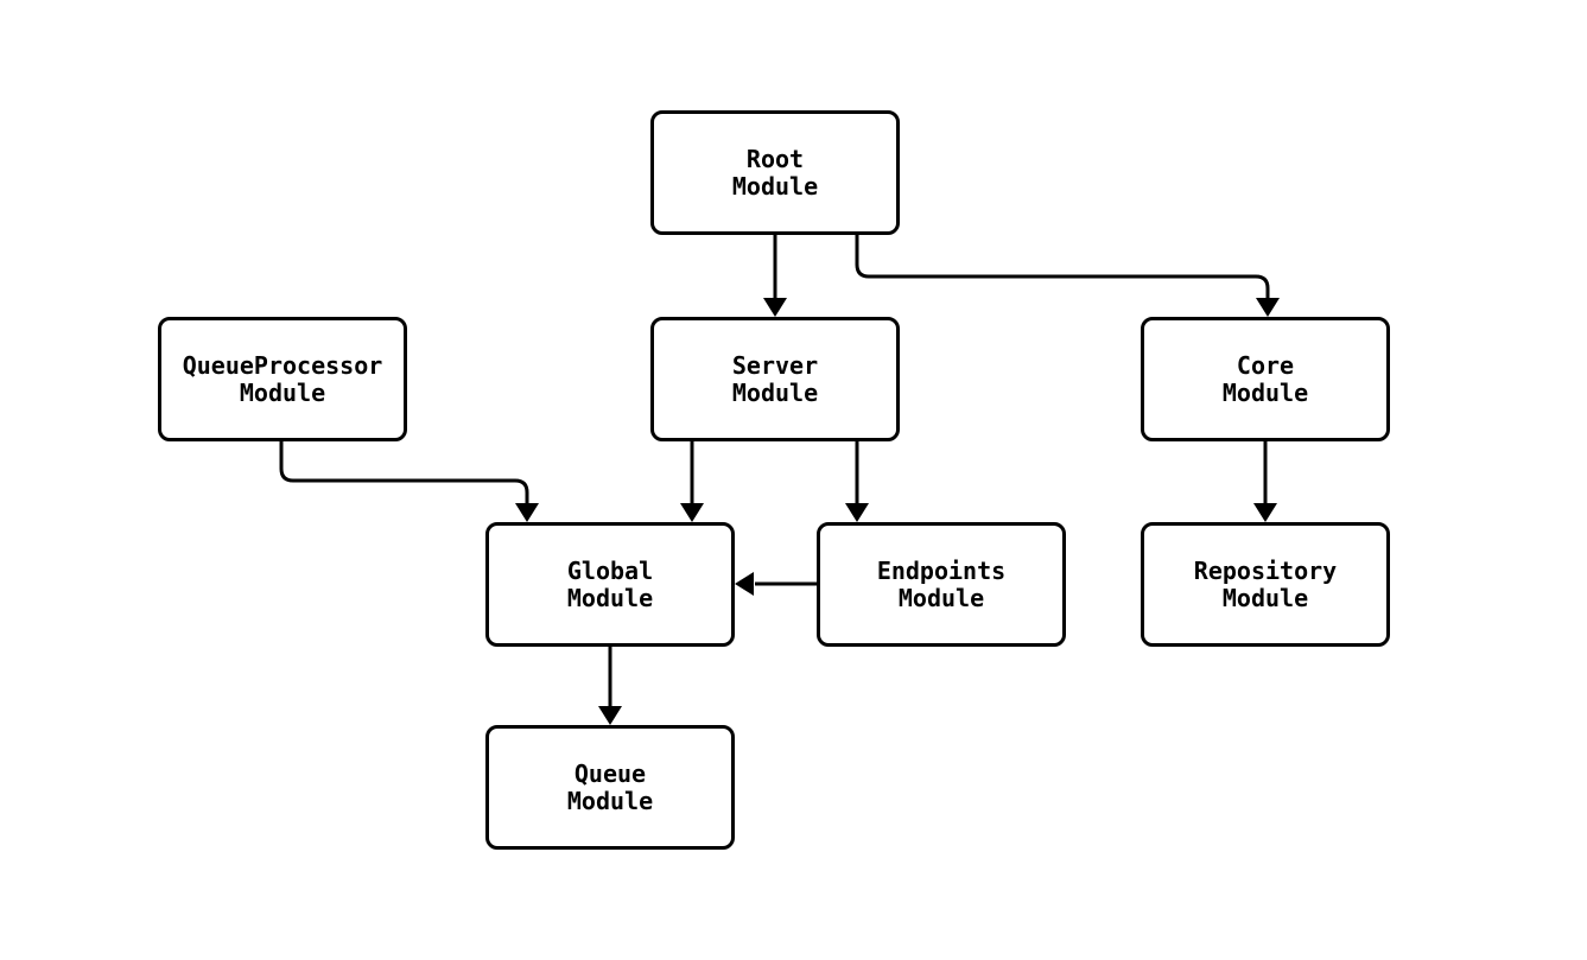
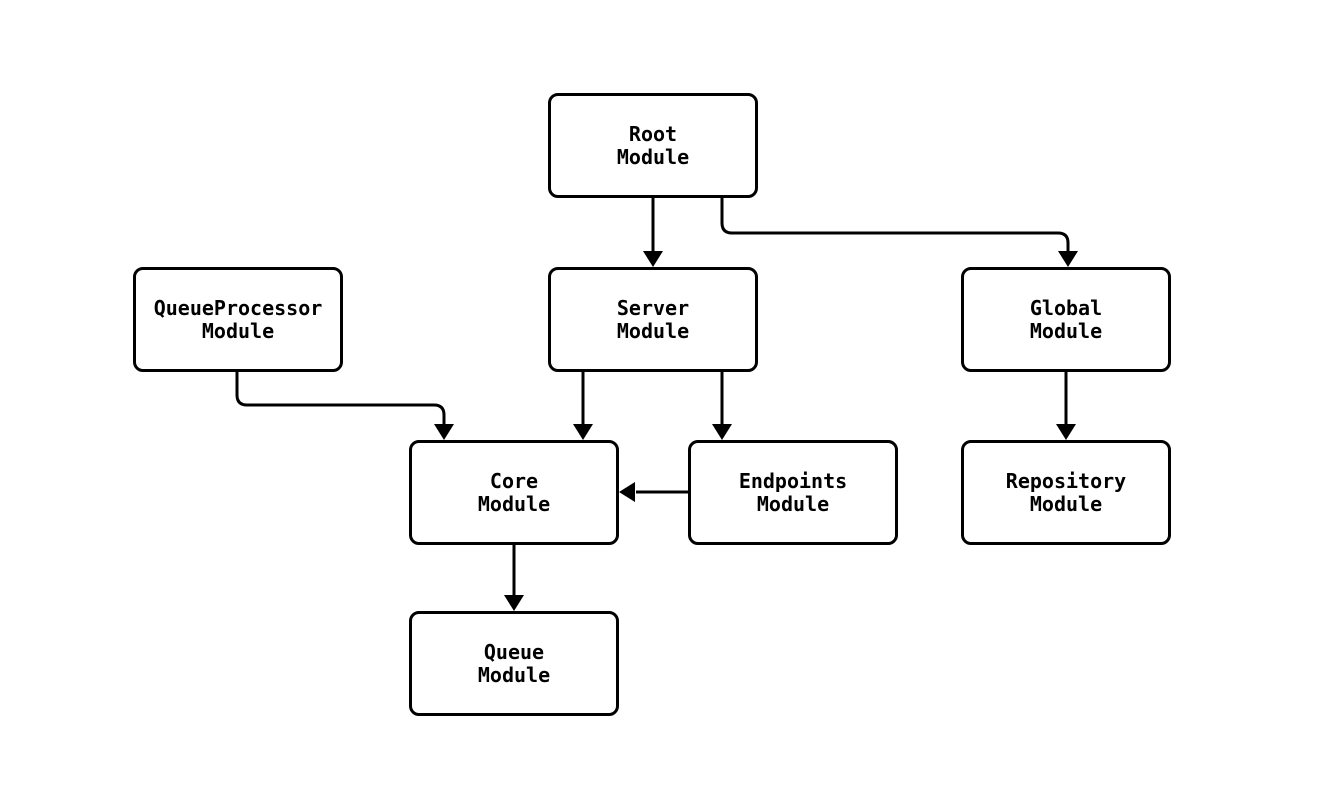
  Root
  Module
  QueueProcessor
  Module
  Server
  Module
- Core
+ Global
  Module
- Global
+ Core
  Module
  Endpoints
  Module
  Repository
  Module
  Queue
  Module
